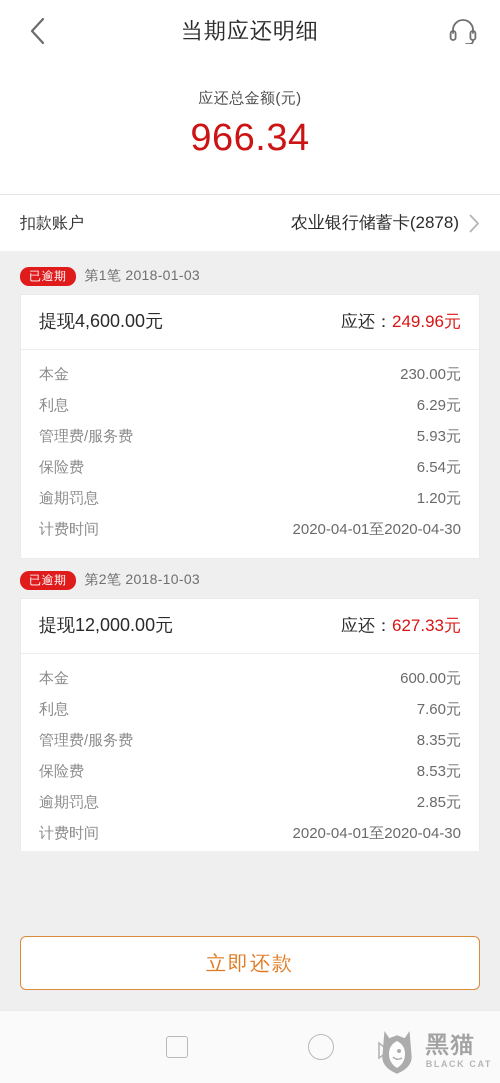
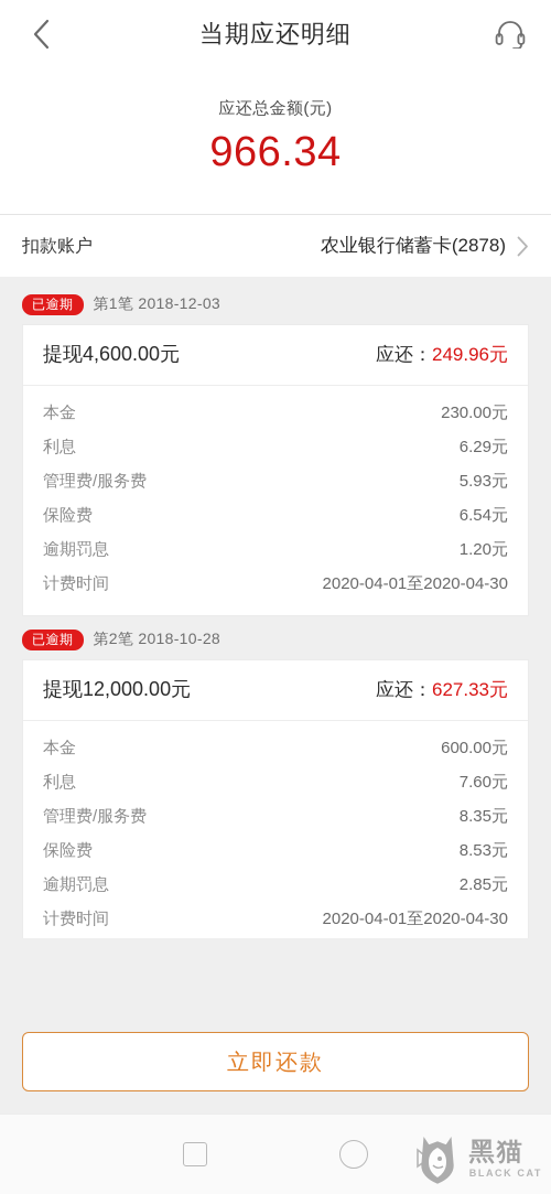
  当期应还明细
  应还总金额(元)
  966.34
  扣款账户
  农业银行储蓄卡(2878)
  已逾期
- 第1笔 2018-01-03
+ 第1笔 2018-12-03
  提现4,600.00元
  应还：249.96元
  本金
  230.00元
  利息
  6.29元
  管理费/服务费
  5.93元
  保险费
  6.54元
  逾期罚息
  1.20元
  计费时间
  2020-04-01至2020-04-30
  已逾期
- 第2笔 2018-10-03
+ 第2笔 2018-10-28
  提现12,000.00元
  应还：627.33元
  本金
  600.00元
  利息
  7.60元
  管理费/服务费
  8.35元
  保险费
  8.53元
  逾期罚息
  2.85元
  计费时间
  2020-04-01至2020-04-30
  立即还款
  黑猫
  BLACK CAT
